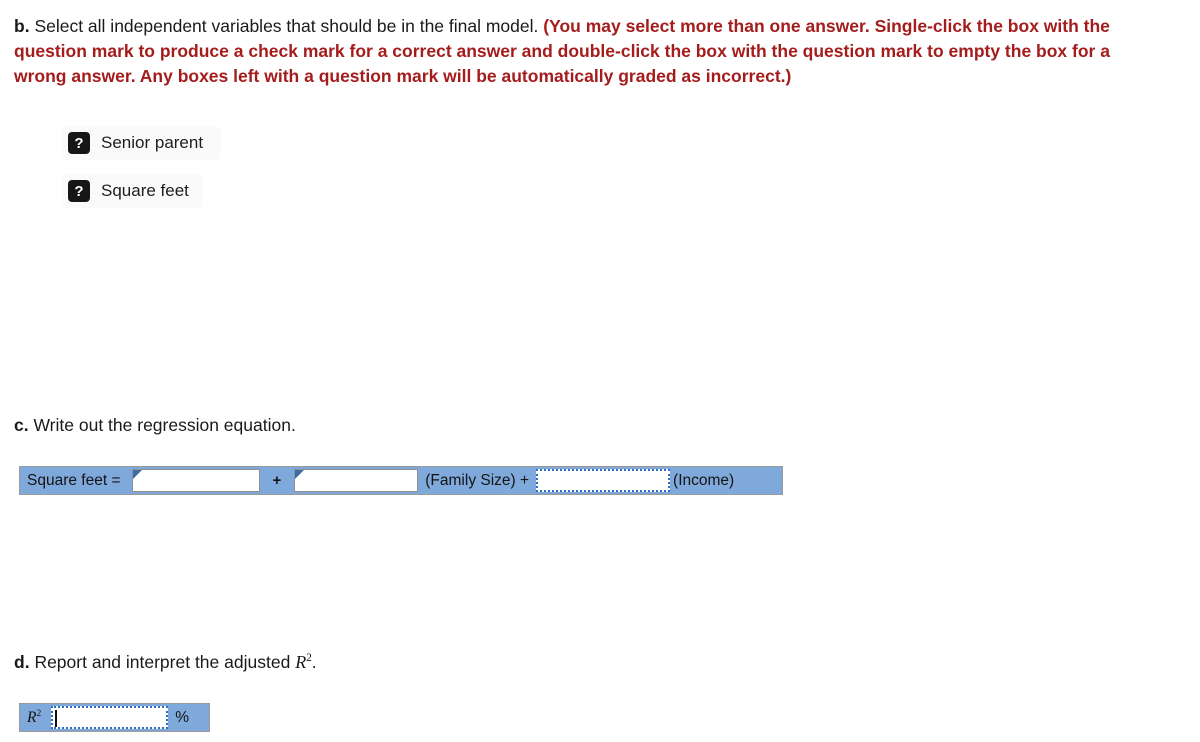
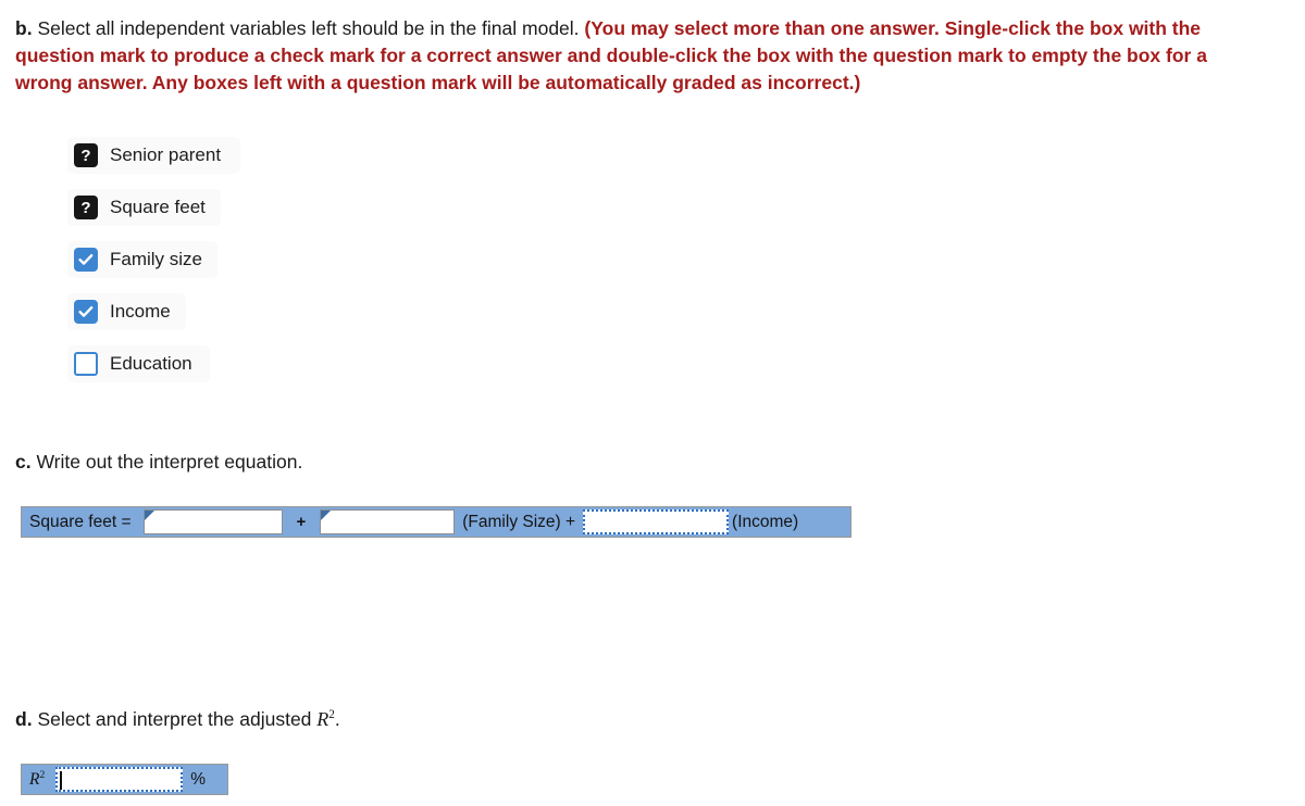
- b. Select all independent variables that should be in the final model. (You may select more than one answer. Single-click the box with the question mark to produce a check mark for a correct answer and double-click the box with the question mark to empty the box for a wrong answer. Any boxes left with a question mark will be automatically graded as incorrect.)
+ b. Select all independent variables left should be in the final model. (You may select more than one answer. Single-click the box with the question mark to produce a check mark for a correct answer and double-click the box with the question mark to empty the box for a wrong answer. Any boxes left with a question mark will be automatically graded as incorrect.)
  ?
  Senior parent
  ?
  Square feet
+ Family size
+ Income
+ Education
- c. Write out the regression equation.
+ c. Write out the interpret equation.
  Square feet =
  +
  (Family Size) +
  (Income)
- d. Report and interpret the adjusted R2.
+ d. Select and interpret the adjusted R2.
  R2
  %
